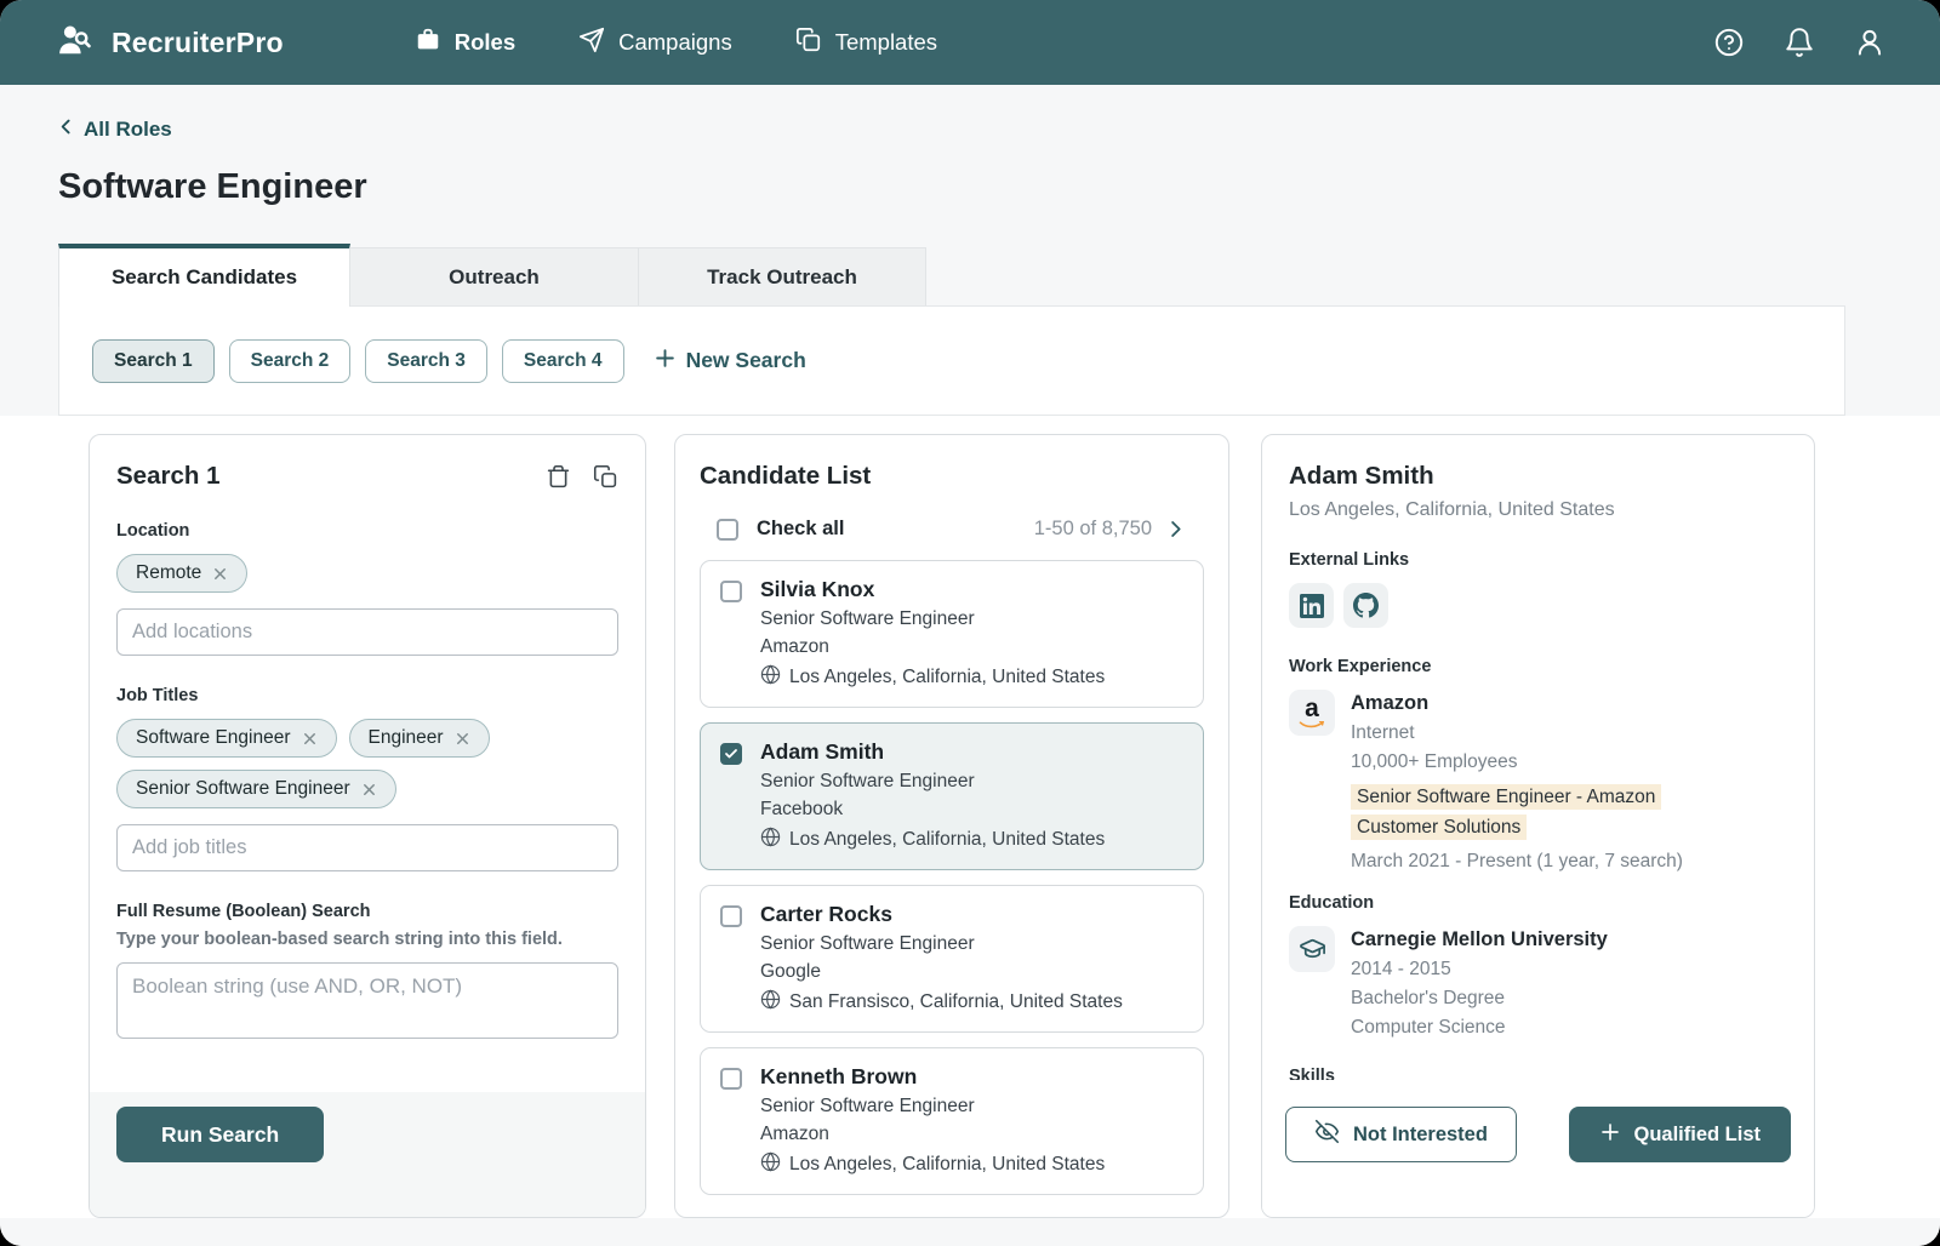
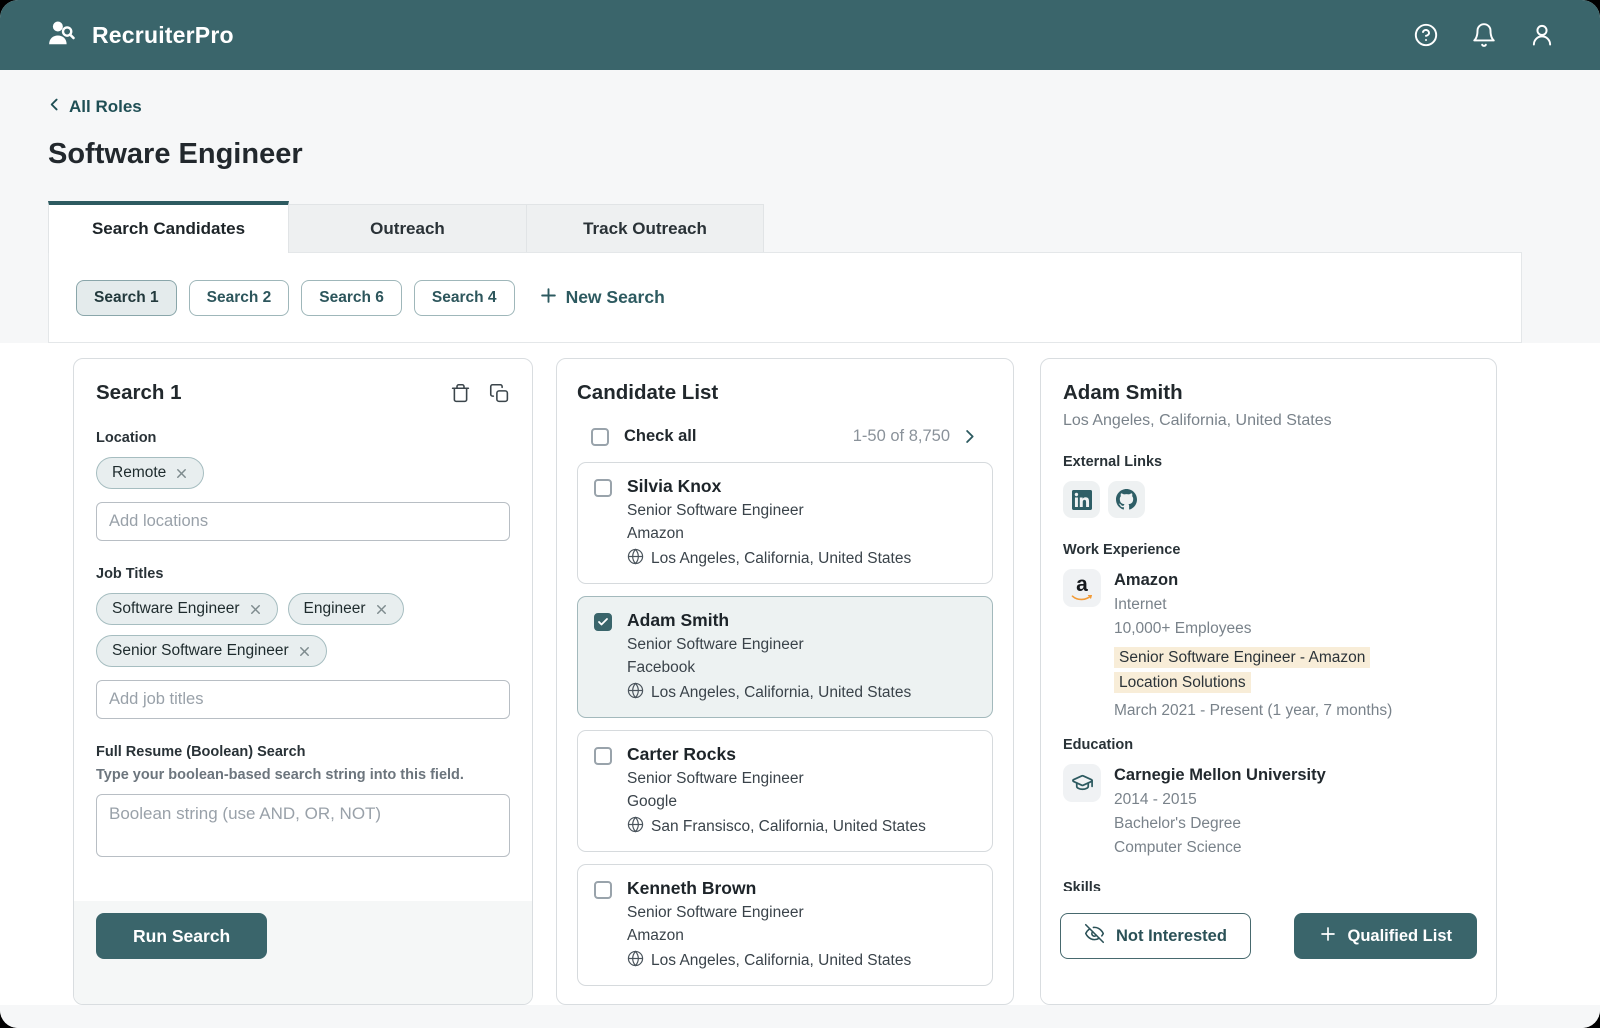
  RecruiterPro
- Roles
- Campaigns
- Templates
  All Roles
  Software Engineer
  Search Candidates
  Outreach
  Track Outreach
  Search 1
  Search 2
- Search 3
+ Search 6
  Search 4
  New Search
  Search 1
  Location
  Remote
  Add locations
  Job Titles
  Software Engineer
  Engineer
  Senior Software Engineer
  Add job titles
  Full Resume (Boolean) Search
  Type your boolean-based search string into this field.
  Boolean string (use AND, OR, NOT)
  Run Search
  Candidate List
  Check all
  1-50 of 8,750
  Silvia Knox
  Senior Software Engineer
  Amazon
  Los Angeles, California, United States
  Adam Smith
  Senior Software Engineer
  Facebook
  Los Angeles, California, United States
  Carter Rocks
  Senior Software Engineer
  Google
  San Fransisco, California, United States
  Kenneth Brown
  Senior Software Engineer
  Amazon
  Los Angeles, California, United States
  Adam Smith
  Los Angeles, California, United States
  External Links
  Work Experience
  a
  Amazon
  Internet
  10,000+ Employees
- Senior Software Engineer - Amazon Customer Solutions
+ Senior Software Engineer - Amazon Location Solutions
- March 2021 - Present (1 year, 7 search)
+ March 2021 - Present (1 year, 7 months)
  Education
  Carnegie Mellon University
  2014 - 2015
  Bachelor's Degree
  Computer Science
  Skills
  Not Interested
  Qualified List
